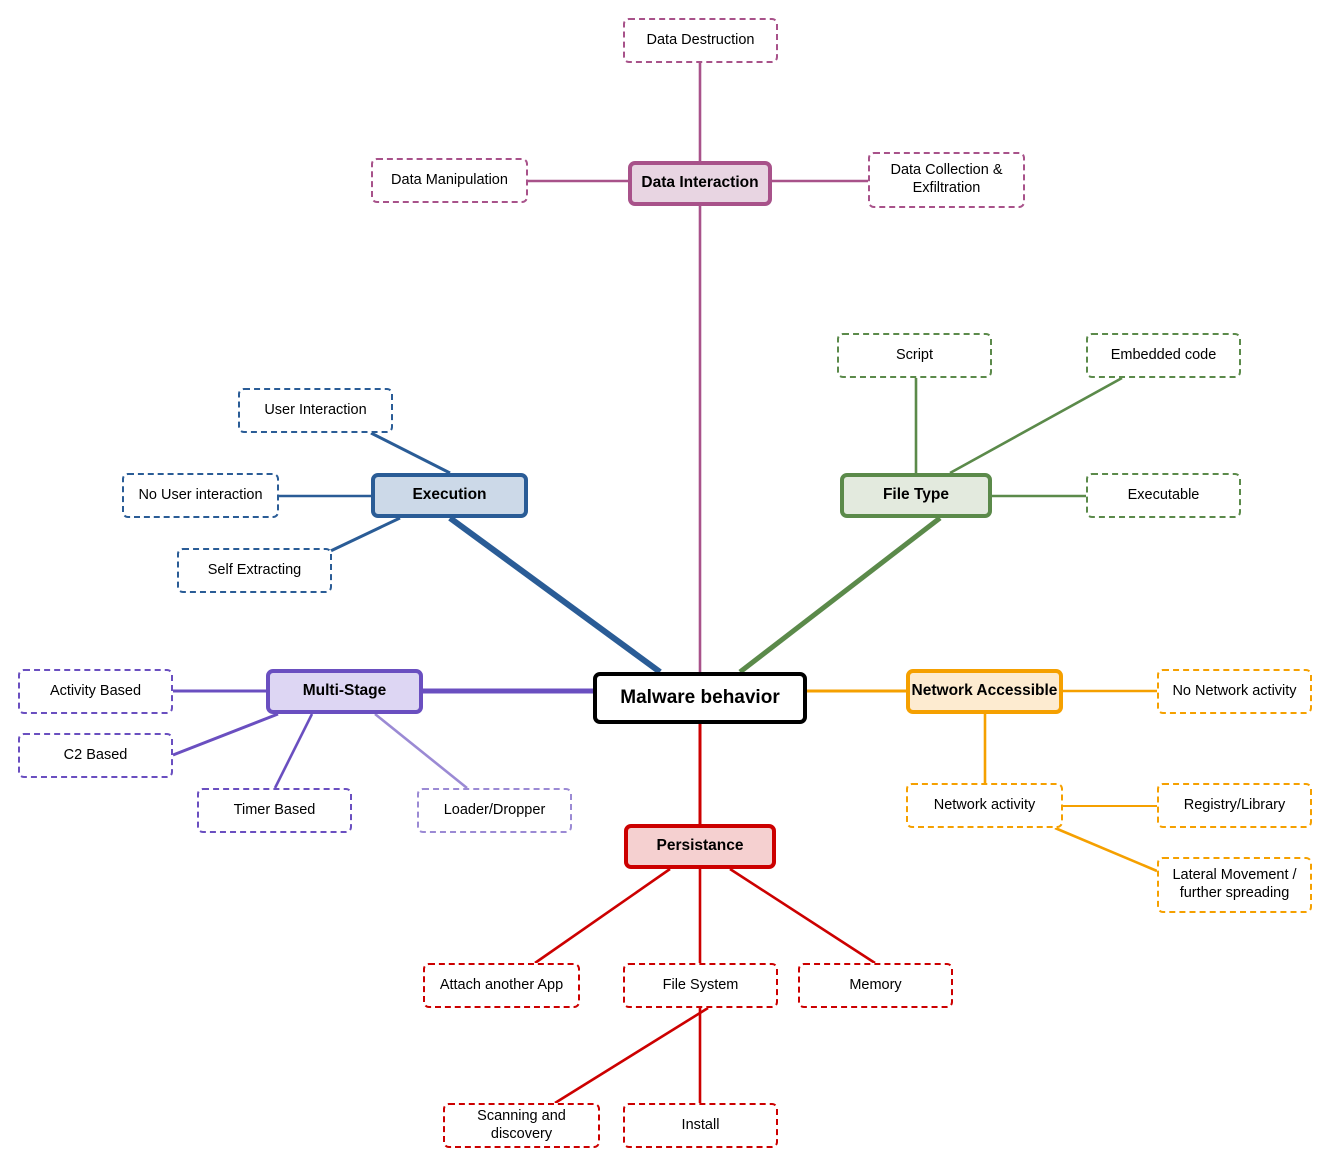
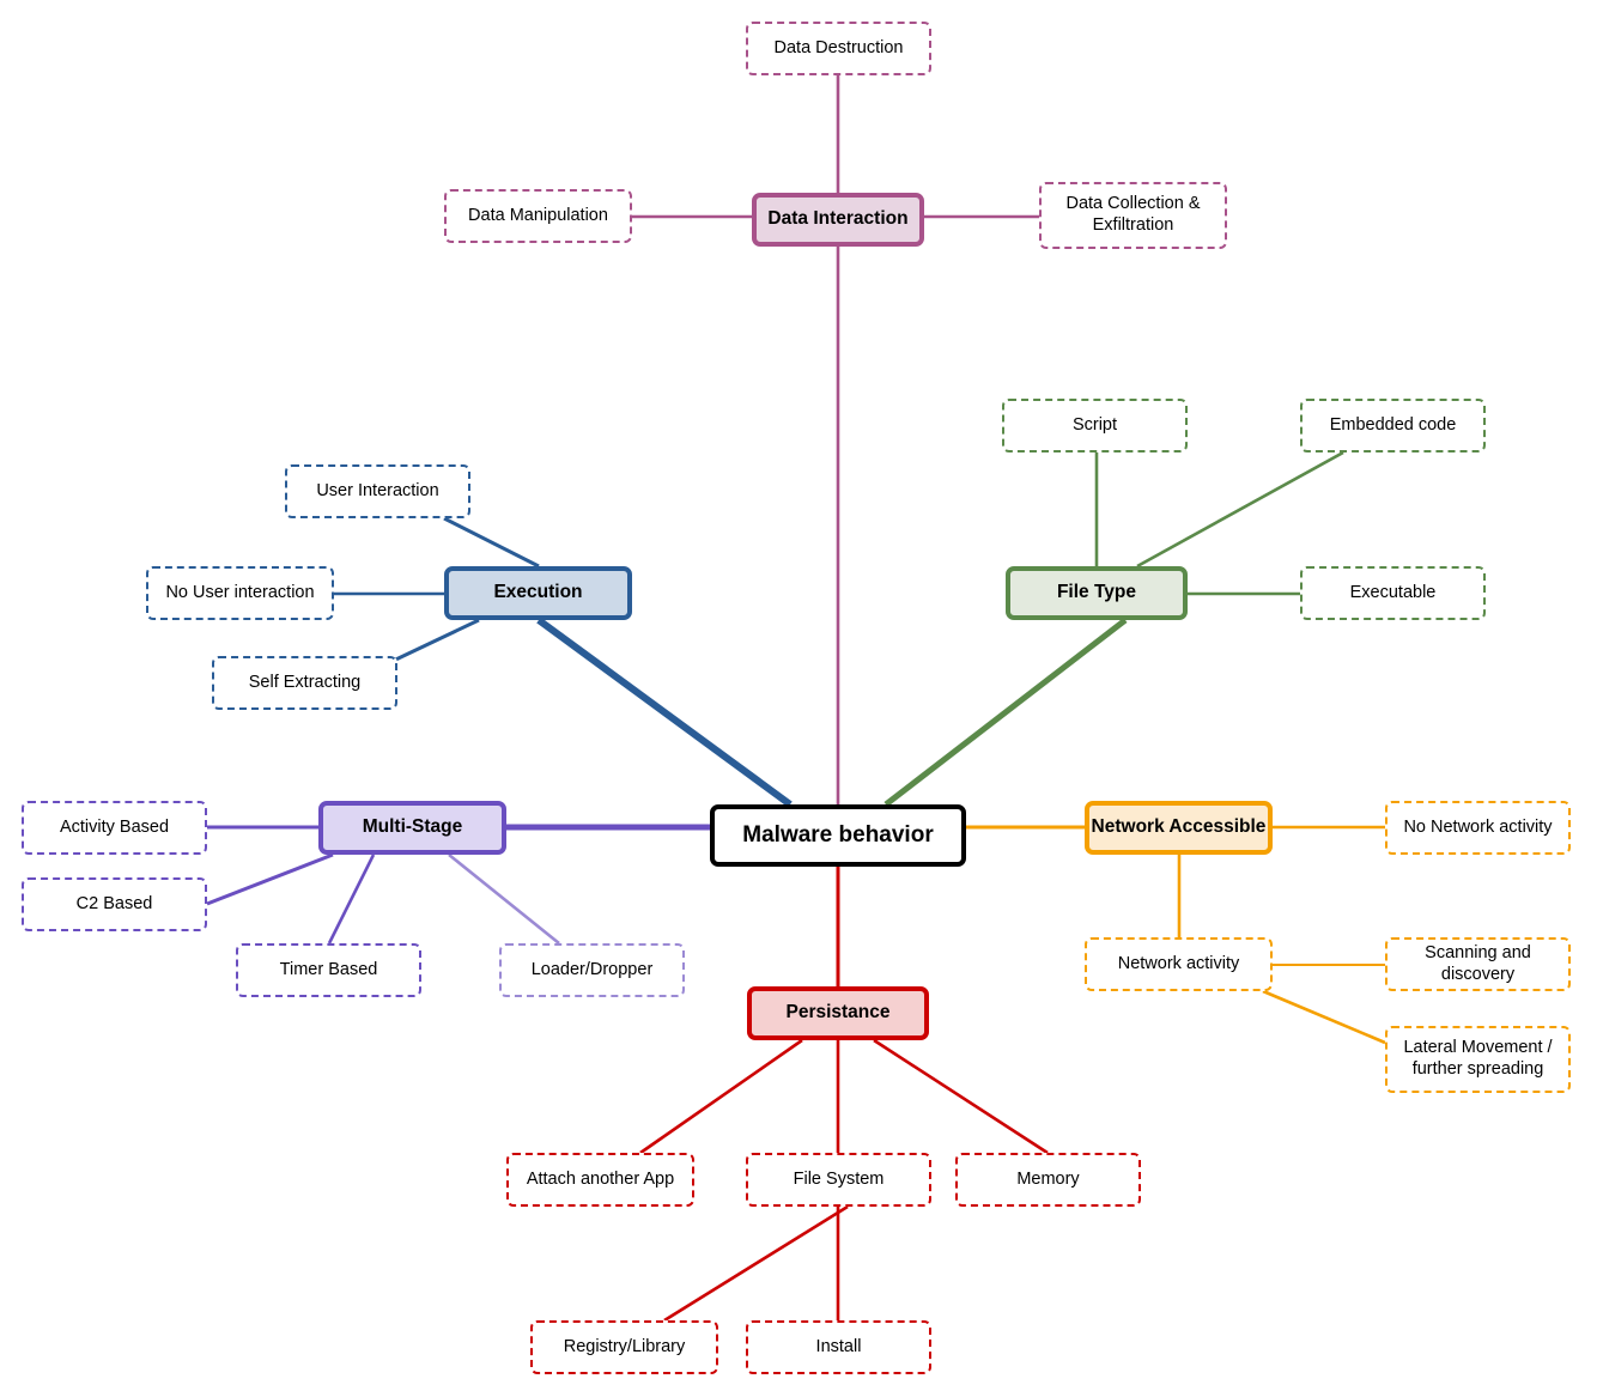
  Malware behavior
  Data Interaction
  Data Destruction
  Data Manipulation
  Data Collection & Exfiltration
  Execution
  User Interaction
  No User interaction
  Self Extracting
  File Type
  Script
  Embedded code
  Executable
  Multi-Stage
  Activity Based
  C2 Based
  Timer Based
  Loader/Dropper
  Network Accessible
  No Network activity
  Network activity
- Registry/Library
+ Scanning and discovery
  Lateral Movement / further spreading
  Persistance
  Attach another App
  File System
- Scanning and discovery
+ Registry/Library
  Install
  Memory
